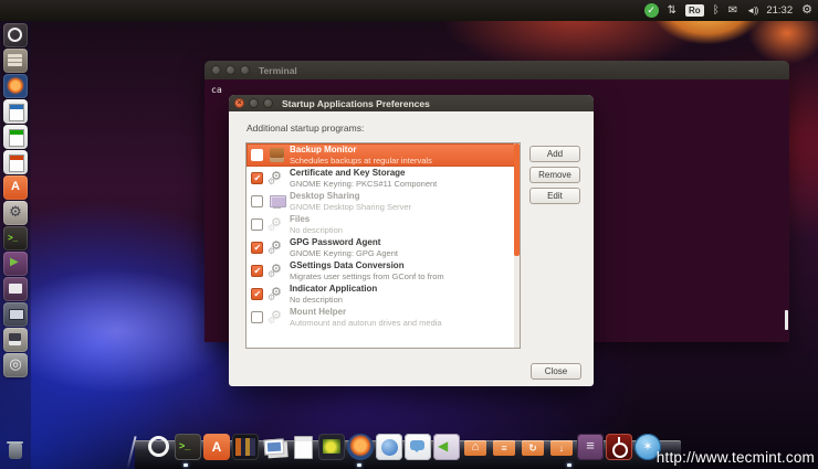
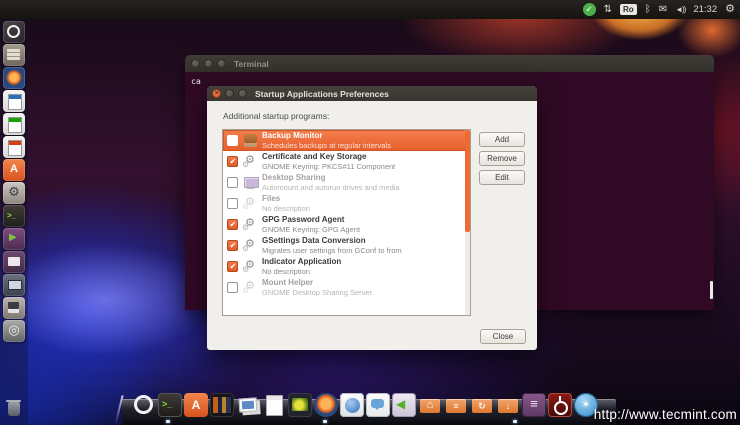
  ✓
  ⇅
  Ro
  ᛒ
  ✉
  ◄))
  21:32
  ⚙
  Terminal
  ca
  Startup Applications Preferences
  Additional startup programs:
  Backup Monitor
  Schedules backups at regular intervals
  Certificate and Key Storage
  GNOME Keyring: PKCS#11 Component
  Desktop Sharing
- GNOME Desktop Sharing Server
+ Automount and autorun drives and media
  Files
  No description
  GPG Password Agent
  GNOME Keyring: GPG Agent
  GSettings Data Conversion
  Migrates user settings from GConf to from
  Indicator Application
  No description
  Mount Helper
- Automount and autorun drives and media
+ GNOME Desktop Sharing Server
  Add
  Remove
  Edit
  Close
  http://www.tecmint.com
